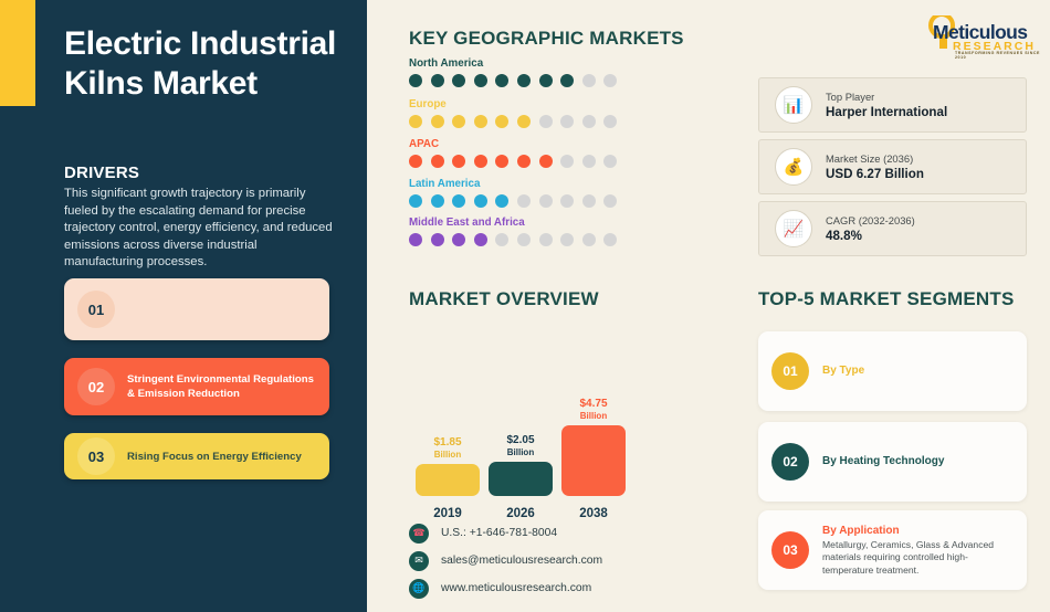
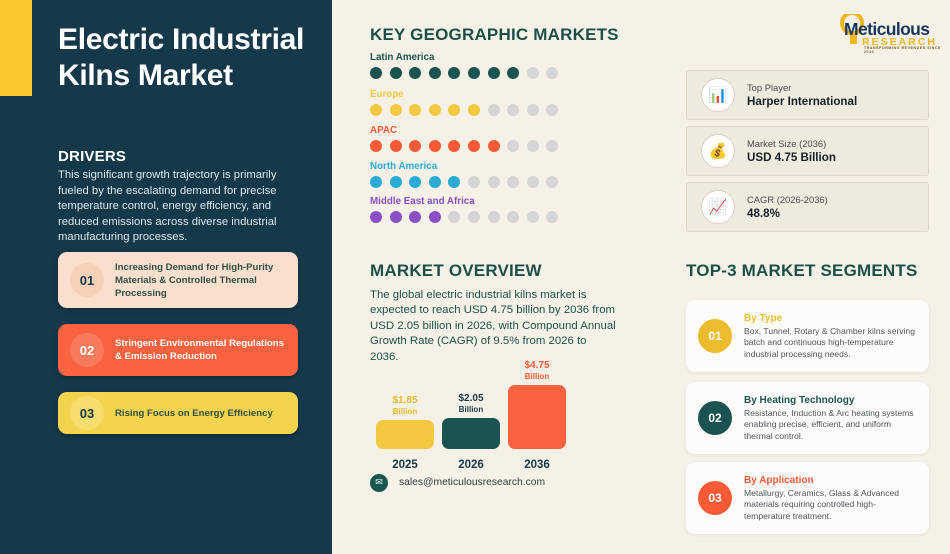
  Electric Industrial Kilns Market
  DRIVERS
- This significant growth trajectory is primarily fueled by the escalating demand for precise trajectory control, energy efficiency, and reduced emissions across diverse industrial manufacturing processes.
+ This significant growth trajectory is primarily fueled by the escalating demand for precise temperature control, energy efficiency, and reduced emissions across diverse industrial manufacturing processes.
  01
+ Increasing Demand for High-Purity Materials & Controlled Thermal Processing
  02
  Stringent Environmental Regulations & Emission Reduction
  03
  Rising Focus on Energy Efficiency
  KEY GEOGRAPHIC MARKETS
- North America
+ Latin America
  Europe
  APAC
- Latin America
+ North America
  Middle East and Africa
  MARKET OVERVIEW
+ The global electric industrial kilns market is expected to reach USD 4.75 billion by 2036 from USD 2.05 billion in 2026, with Compound Annual Growth Rate (CAGR) of 9.5% from 2026 to 2036.
  $1.85
  Billion
- 2019
+ 2025
  $2.05
  Billion
  2026
  $4.75
  Billion
- 2038
+ 2036
- ☎
- U.S.: +1-646-781-8004
  ✉
  sales@meticulousresearch.com
- 🌐
- www.meticulousresearch.com
  Meticulous
  RESEARCH
  📊
  Top Player
  Harper International
  💰
  Market Size (2036)
- USD 6.27 Billion
+ USD 4.75 Billion
  📈
- CAGR (2032-2036)
+ CAGR (2026-2036)
  48.8%
- TOP-5 MARKET SEGMENTS
+ TOP-3 MARKET SEGMENTS
  01
  By Type
+ Box, Tunnel, Rotary & Chamber kilns serving batch and continuous high-temperature industrial processing needs.
  02
  By Heating Technology
+ Resistance, Induction & Arc heating systems enabling precise, efficient, and uniform thermal control.
  03
  By Application
  Metallurgy, Ceramics, Glass & Advanced materials requiring controlled high-temperature treatment.
